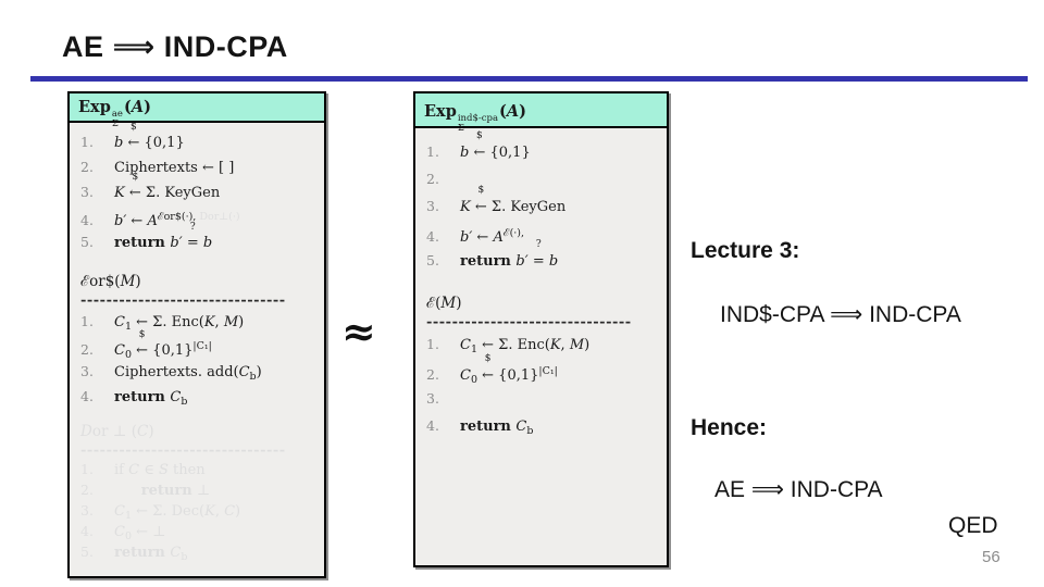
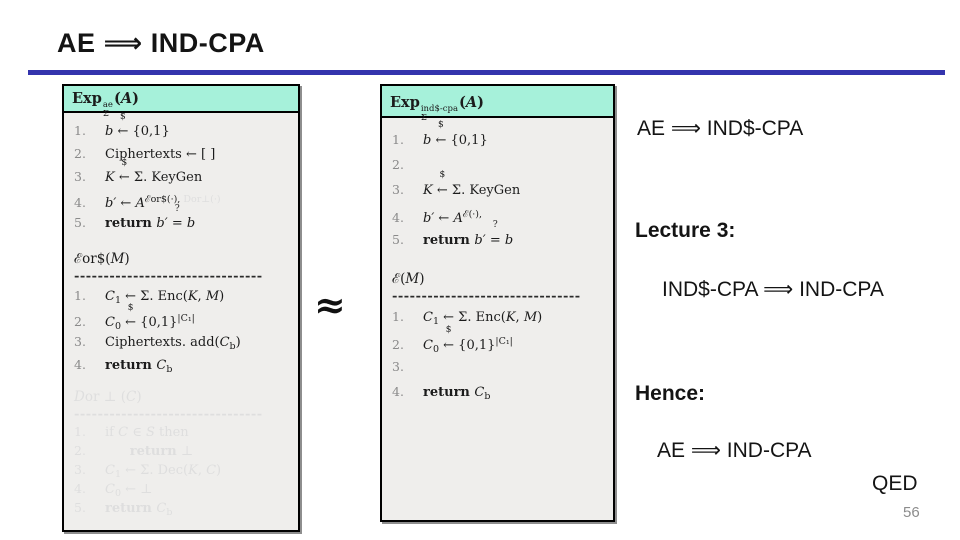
  AE ⟹ IND-CPA
  Exp
  ae
  Σ
  (A)
  1. b
  $
  ← {0,1}
  2. Ciphertexts ← [ ]
  3. K
  $
  ← Σ. KeyGen
  5. return b′
  ?
  = b
  ℰor$(M)
  --------------------------------
  1. C1 ← Σ. Enc(K, M)
  2. C0
  $
  ← {0,1}|C₁|
  3. Ciphertexts. add(Cb)
  4. return Cb
  ≈
  Exp
  ind$-cpa
  Σ
  (A)
  1. b
  $
  ← {0,1}
  2.
  3. K
  $
  ← Σ. KeyGen
  4. b′ ← Aℰ(·),
  5. return b′
  ?
  = b
  ℰ(M)
  --------------------------------
  1. C1 ← Σ. Enc(K, M)
  2. C0
  $
  ← {0,1}|C₁|
  3.
  4. return Cb
+ AE ⟹ IND$-CPA
  Lecture 3:
  IND$-CPA ⟹ IND-CPA
  Hence:
  AE ⟹ IND-CPA
  QED
  56
